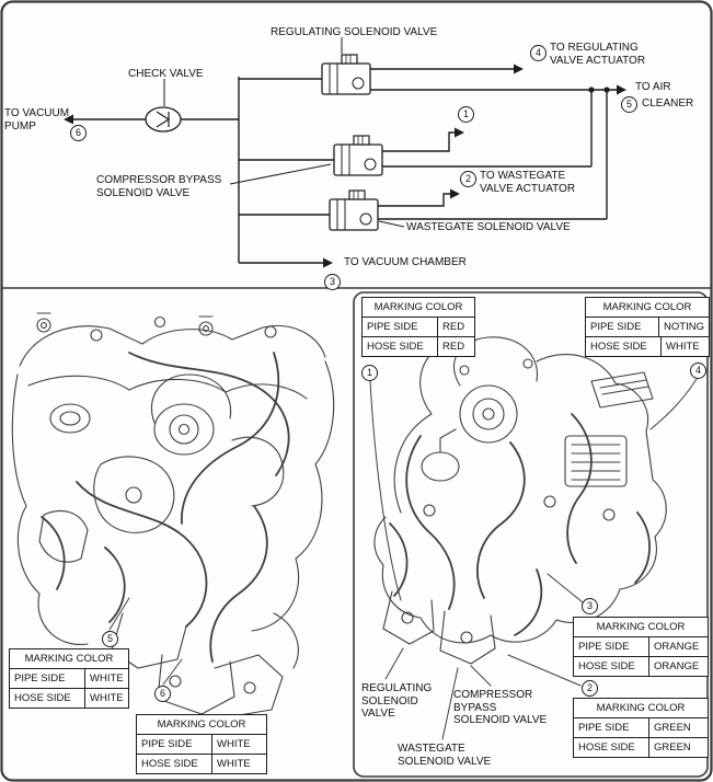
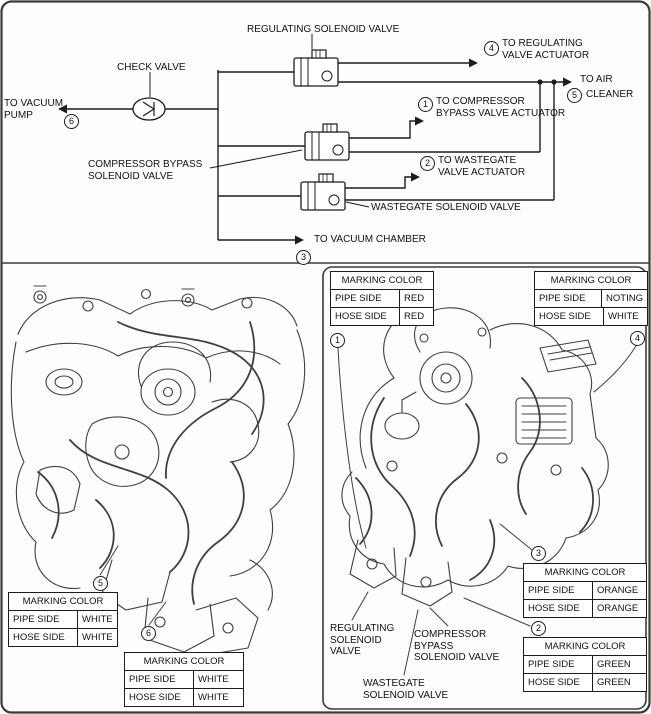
  REGULATING SOLENOID VALVE
  CHECK VALVE
  TO VACUUM
  PUMP
  6
  4
  TO REGULATING
  VALVE ACTUATOR
  TO AIR
  5
  CLEANER
  1
+ TO COMPRESSOR
+ BYPASS VALVE ACTUATOR
  COMPRESSOR BYPASS
  SOLENOID VALVE
  2
  TO WASTEGATE
  VALVE ACTUATOR
  WASTEGATE SOLENOID VALVE
  TO VACUUM CHAMBER
  3
  5
  MARKING COLOR
  PIPE SIDE
  WHITE
  HOSE SIDE
  WHITE
  6
  MARKING COLOR
  PIPE SIDE
  WHITE
  HOSE SIDE
  WHITE
  MARKING COLOR
  PIPE SIDE
  RED
  HOSE SIDE
  RED
  1
  MARKING COLOR
  PIPE SIDE
  NOTING
  HOSE SIDE
  WHITE
  4
  3
  MARKING COLOR
  PIPE SIDE
  ORANGE
  HOSE SIDE
  ORANGE
  2
  MARKING COLOR
  PIPE SIDE
  GREEN
  HOSE SIDE
  GREEN
  REGULATING SOLENOID VALVE
  COMPRESSOR BYPASS SOLENOID VALVE
  WASTEGATE SOLENOID VALVE
